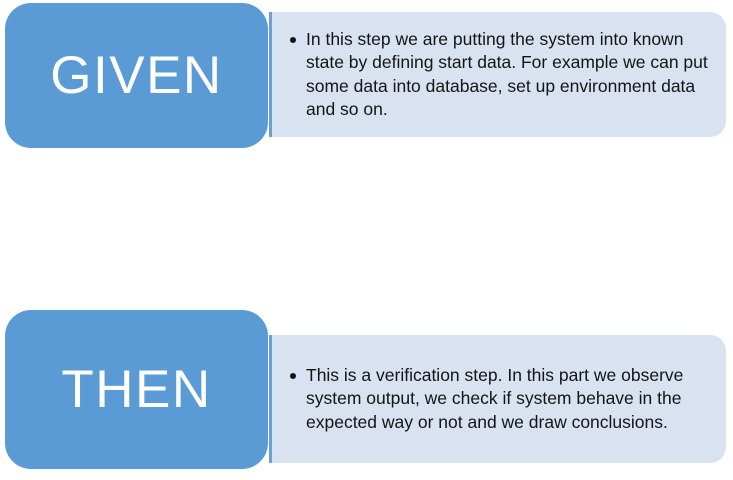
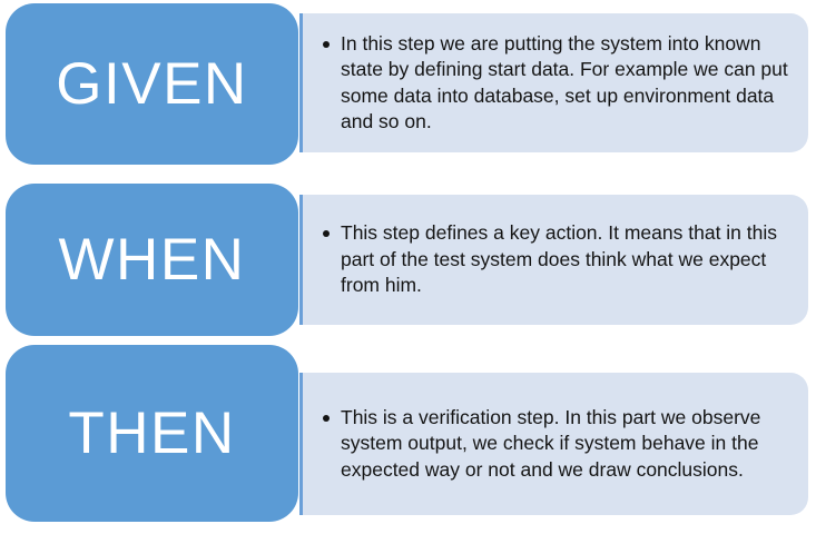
  GIVEN
  In this step we are putting the system into known state by defining start data. For example we can put some data into database, set up environment data and so on.
+ WHEN
+ This step defines a key action. It means that in this part of the test system does think what we expect from him.
  THEN
  This is a verification step. In this part we observe system output, we check if system behave in the expected way or not and we draw conclusions.
